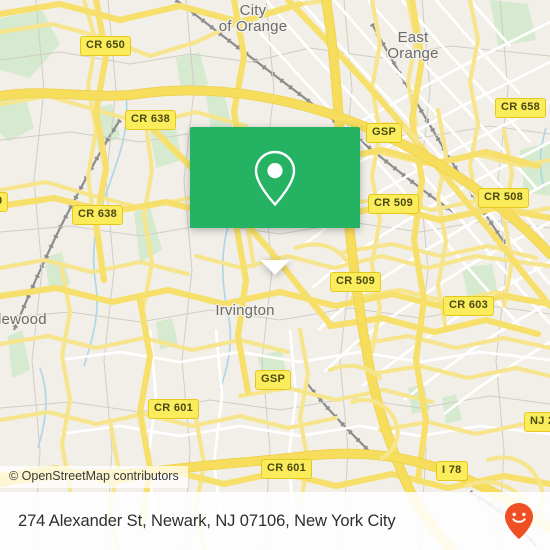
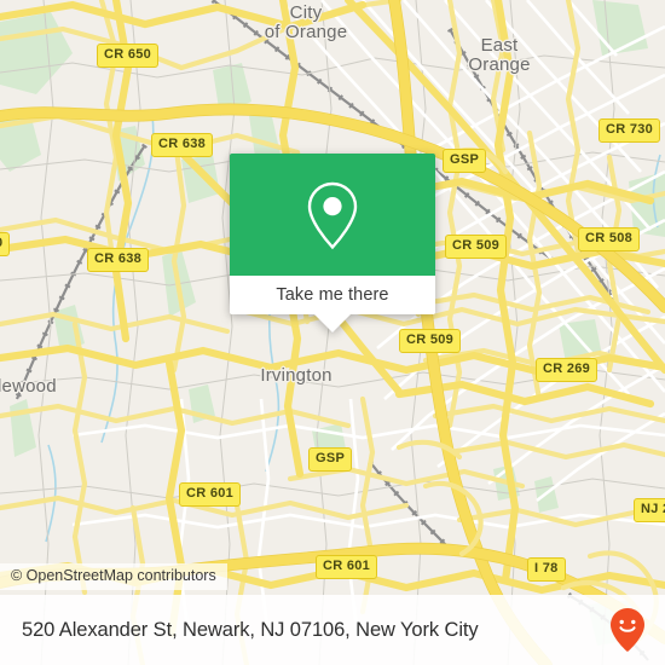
  City
  of Orange
  East
  Orange
  ewood
  Irvington
  CR 650
  CR 638
- CR 658
+ CR 730
  GSP
  CR 509
  CR 508
  CR 638
  CR 509
- CR 603
+ CR 269
  GSP
  CR 601
  CR 601
  I 78
+ Take me there
  © OpenStreetMap contributors
- 274 Alexander St, Newark, NJ 07106, New York City
+ 520 Alexander St, Newark, NJ 07106, New York City
